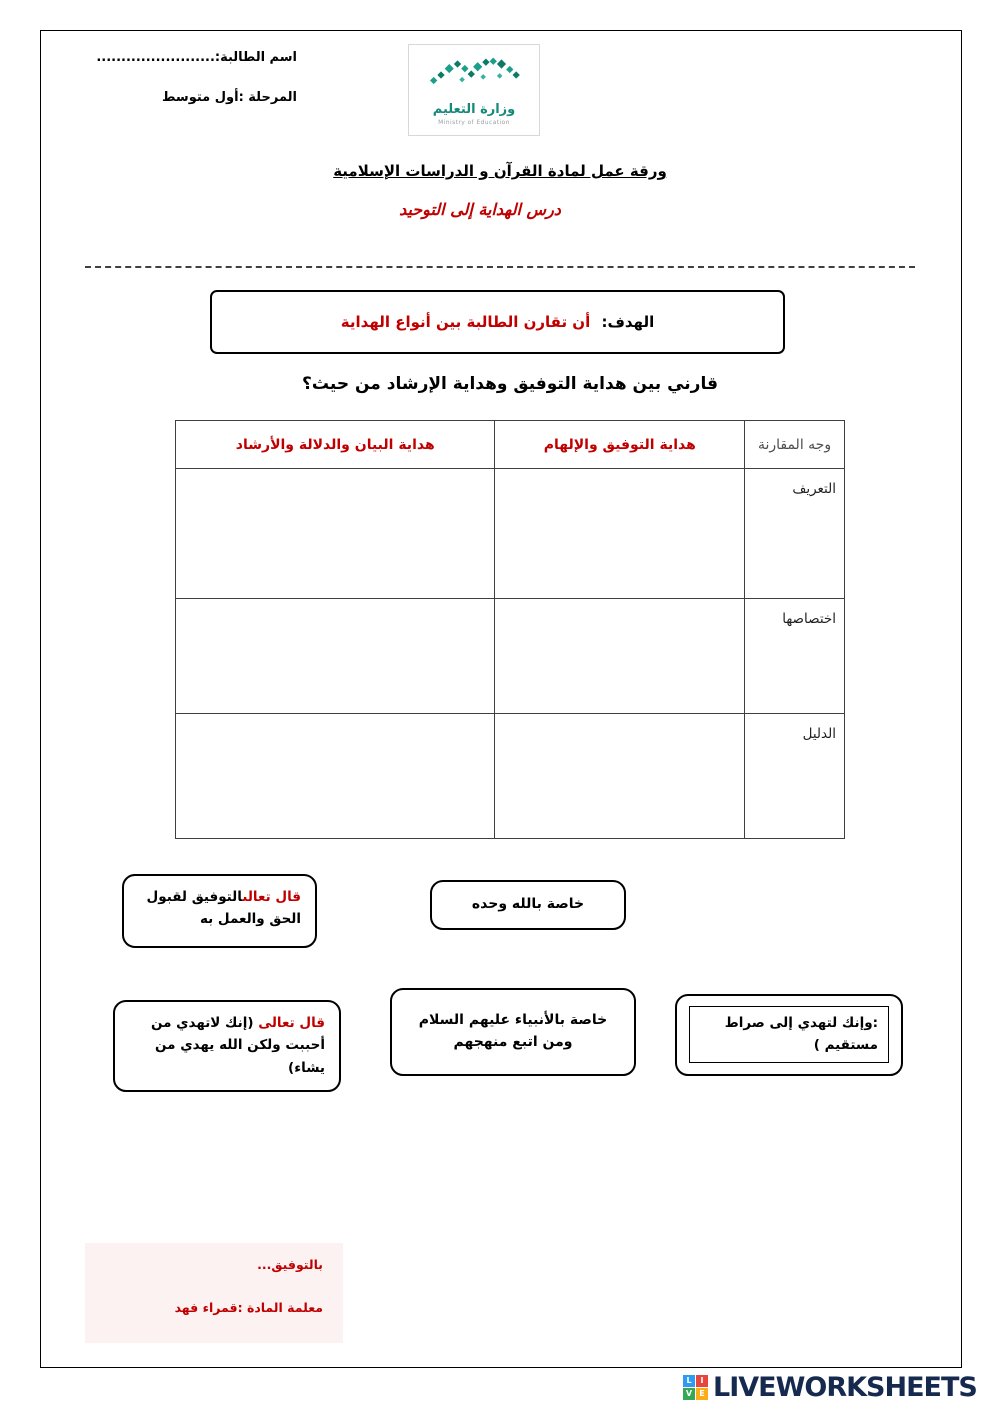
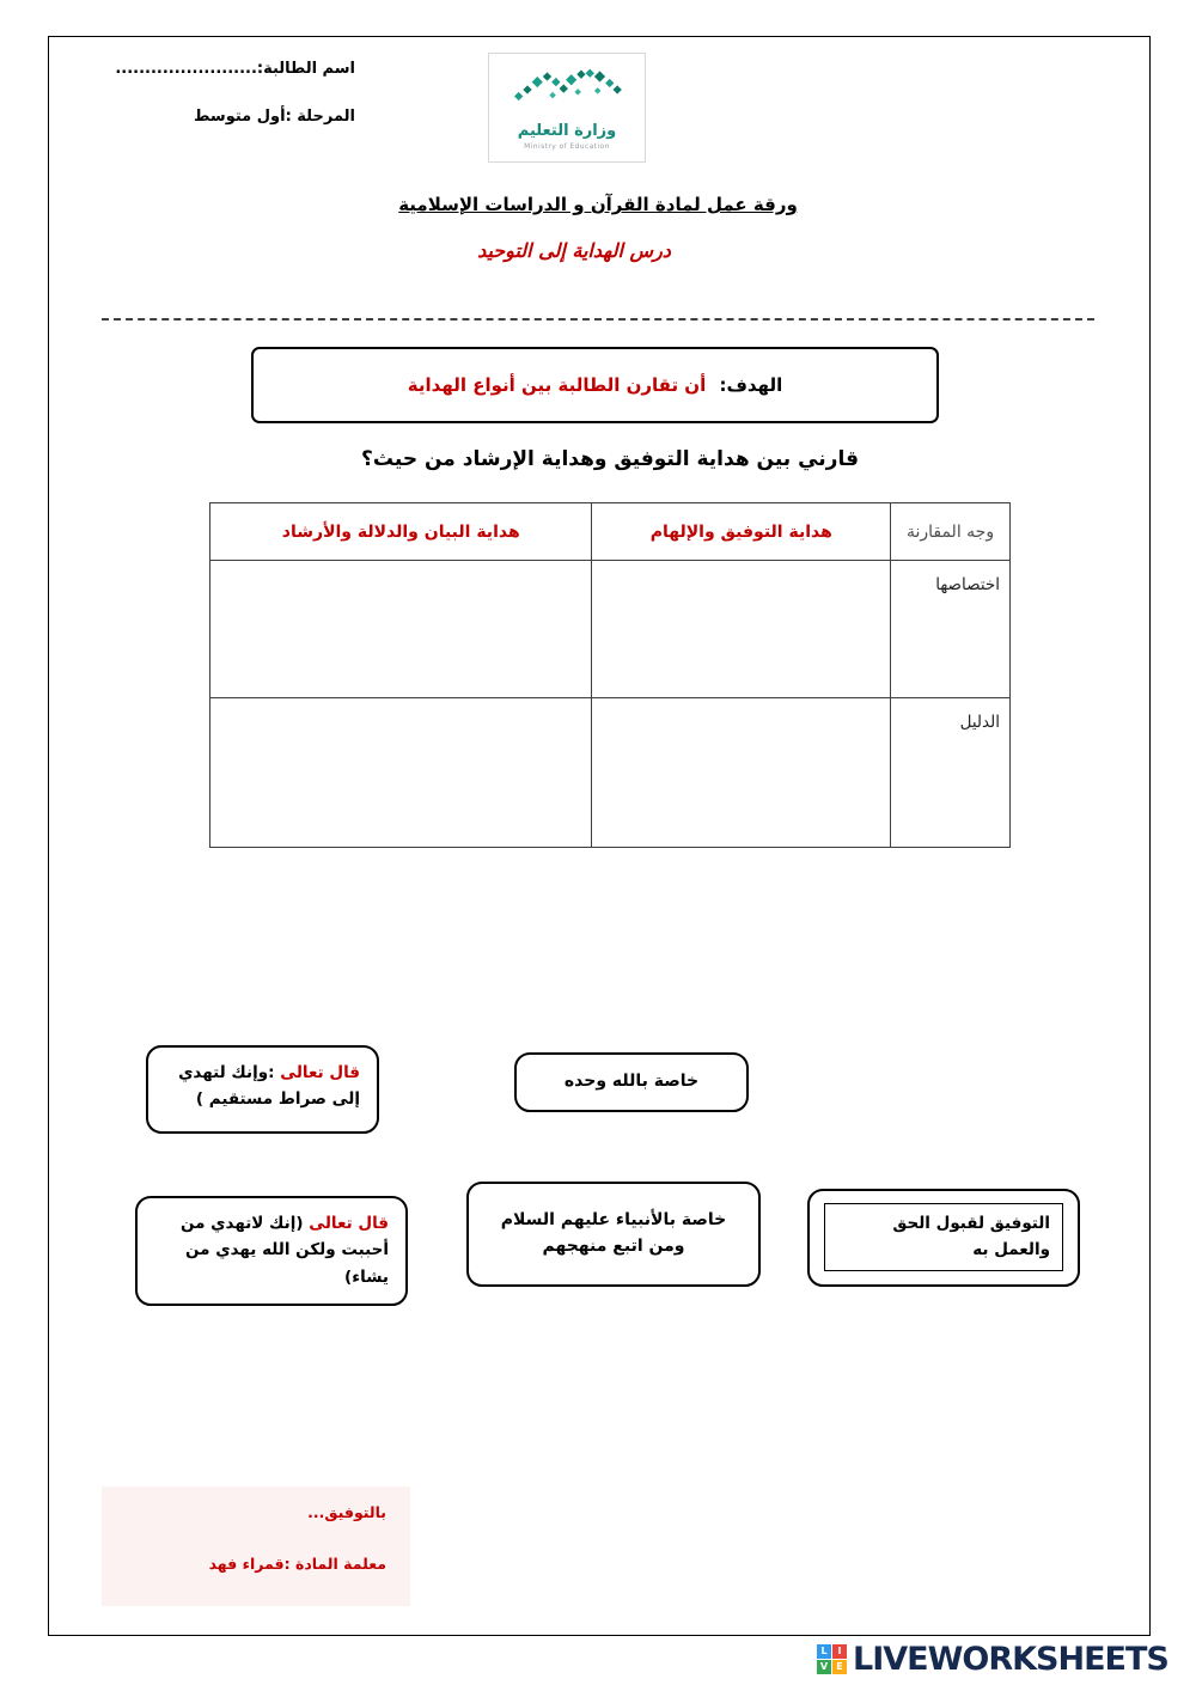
  اسم الطالبة:........................
  المرحلة :أول متوسط
  وزارة التعليم
  ورقة عمل لمادة القرآن و الدراسات الإسلامية
  درس الهداية إلى التوحيد
  الهدف: أن تقارن الطالبة بين أنواع الهداية
  قارني بين هداية التوفيق وهداية الإرشاد من حيث؟
  وجه المقارنة	هداية التوفيق والإلهام	هداية البيان والدلالة والأرشاد
- التعريف
  اختصاصها
  الدليل
- قال تعالىالتوفيق لقبول الحق والعمل به
+ قال تعالى :وإنك لتهدي إلى صراط مستقيم )
  خاصة بالله وحده
  قال تعالى (إنك لاتهدي من أحببت ولكن الله يهدي من يشاء)
  خاصة بالأنبياء عليهم السلام ومن اتبع منهجهم
- :وإنك لتهدي إلى صراط مستقيم )
+ التوفيق لقبول الحق والعمل به
  بالتوفيق...
  معلمة المادة :قمراء فهد
  L
  I
  V
  E
  LIVEWORKSHEETS
